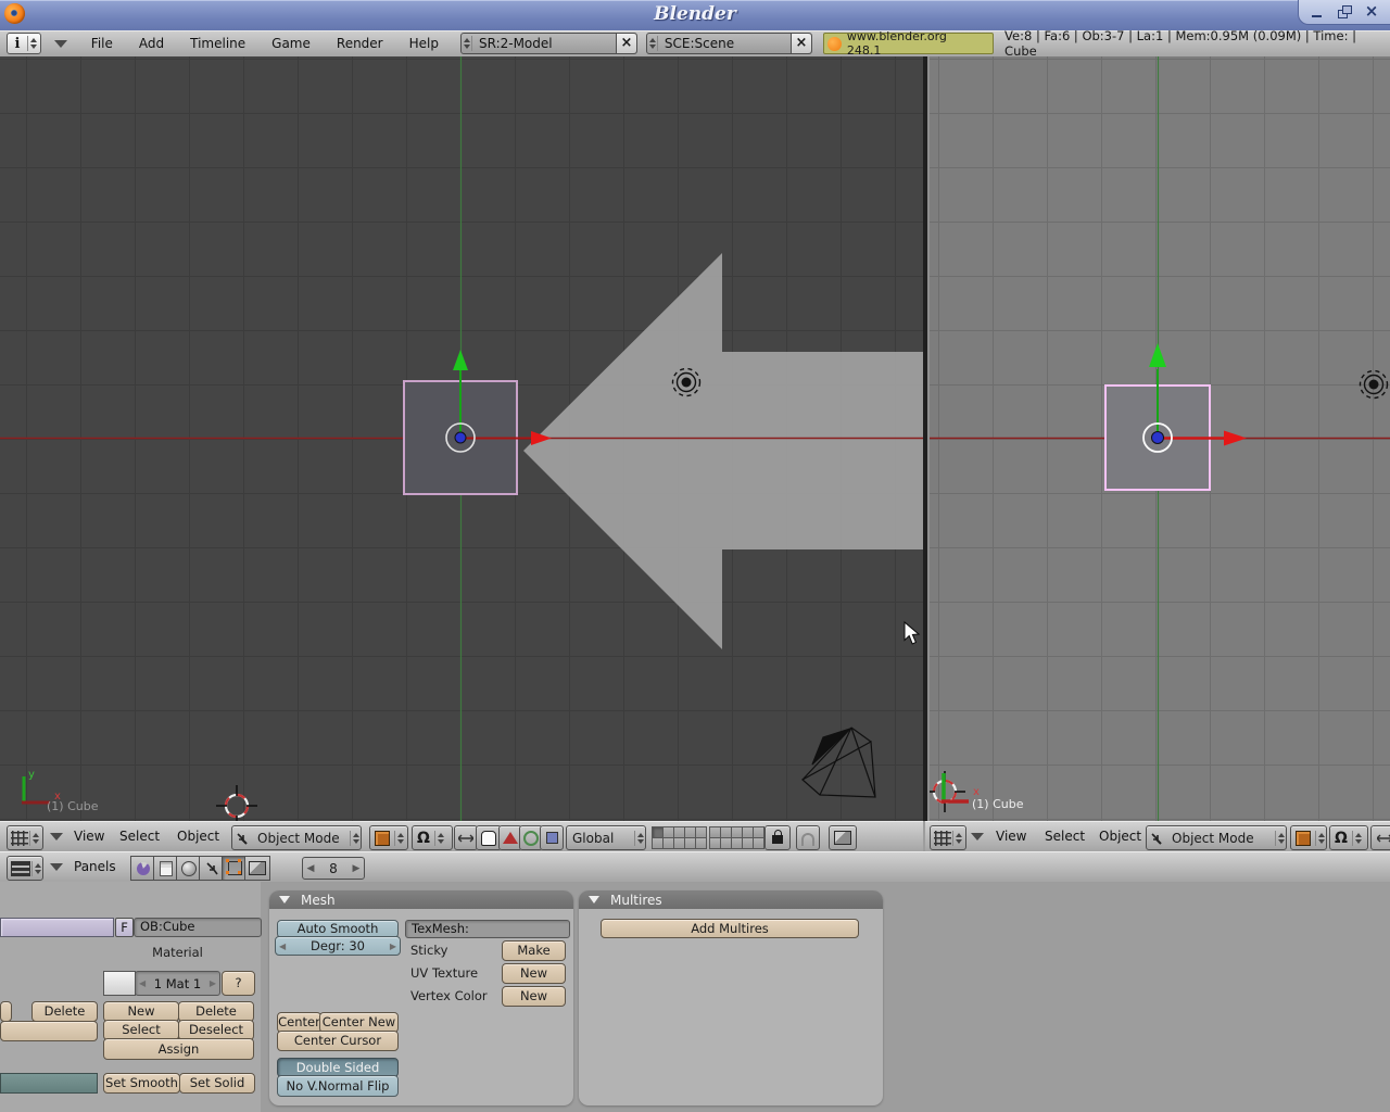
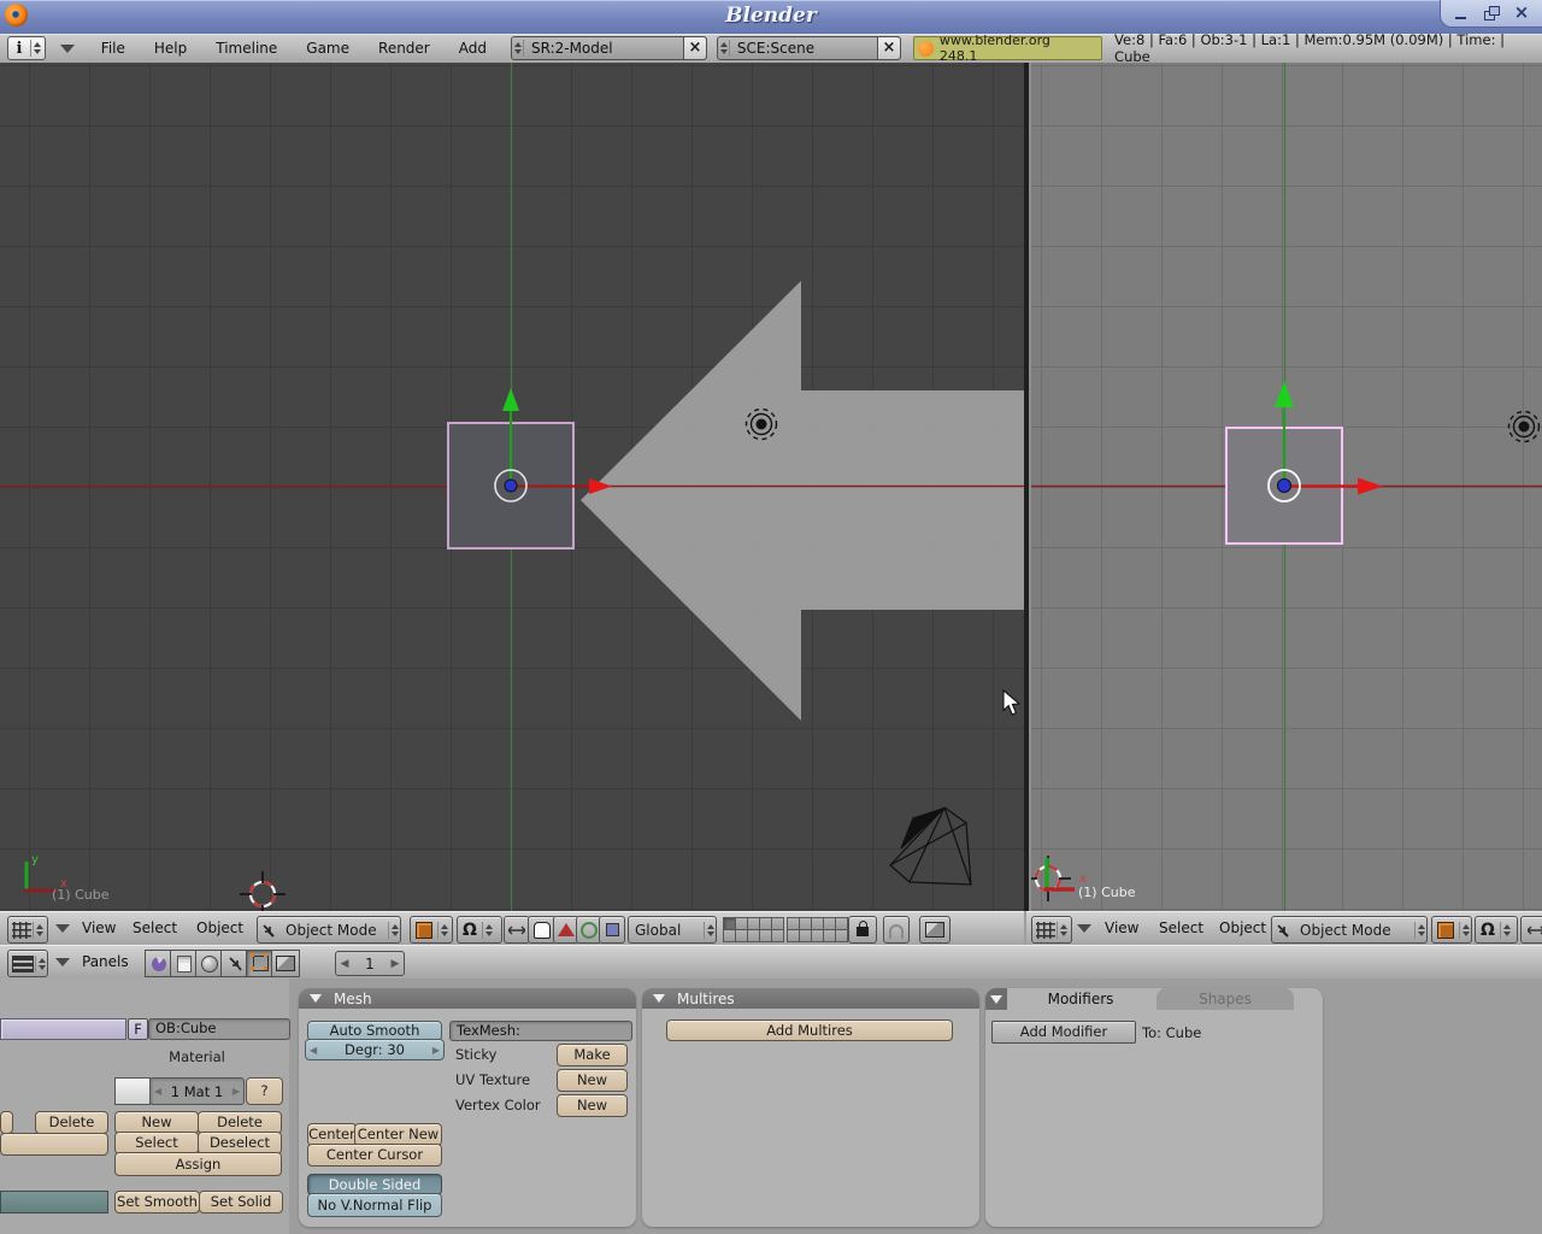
  Blender
  ×
  i
  File
- Add
+ Help
  Timeline
  Game
  Render
- Help
+ Add
  SR:2-Model
  ×
  SCE:Scene
  ×
  www.blender.org 248.1
- Ve:8 | Fa:6 | Ob:3-7 | La:1 | Mem:0.95M (0.09M) | Time: | Cube
+ Ve:8 | Fa:6 | Ob:3-1 | La:1 | Mem:0.95M (0.09M) | Time: | Cube
  y
  x
  (1) Cube
  x
  (1) Cube
  View
  Select
  Object
  Object Mode
  Ω
  Global
  View
  Select
  Object
  Object Mode
  Ω
  Panels
  ◀
- 8
+ 1
  ▶
  F
  OB:Cube
  Material
  ◀
  1 Mat 1
  ▶
  ?
  Delete
  New
  Delete
  Select
  Deselect
  Assign
  Set Smooth
  Set Solid
  Mesh
  Auto Smooth
  ◀
  Degr: 30
  ▶
  TexMesh:
  Sticky
  Make
  UV Texture
  New
  Vertex Color
  New
  Center
  Center New
  Center Cursor
  Double Sided
  No V.Normal Flip
  Multires
  Add Multires
+ Modifiers
+ Shapes
+ Add Modifier
+ To: Cube
